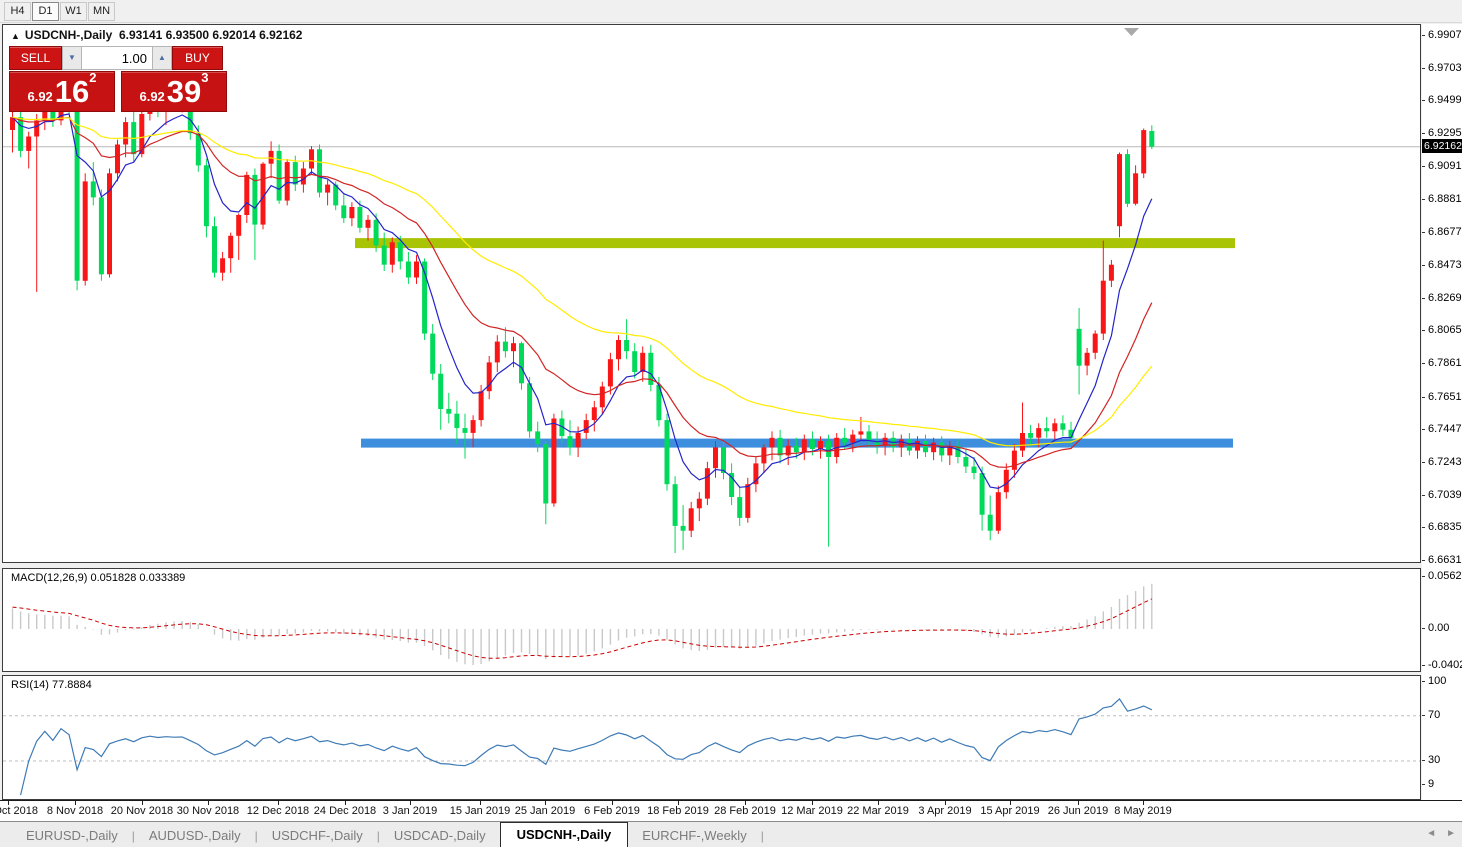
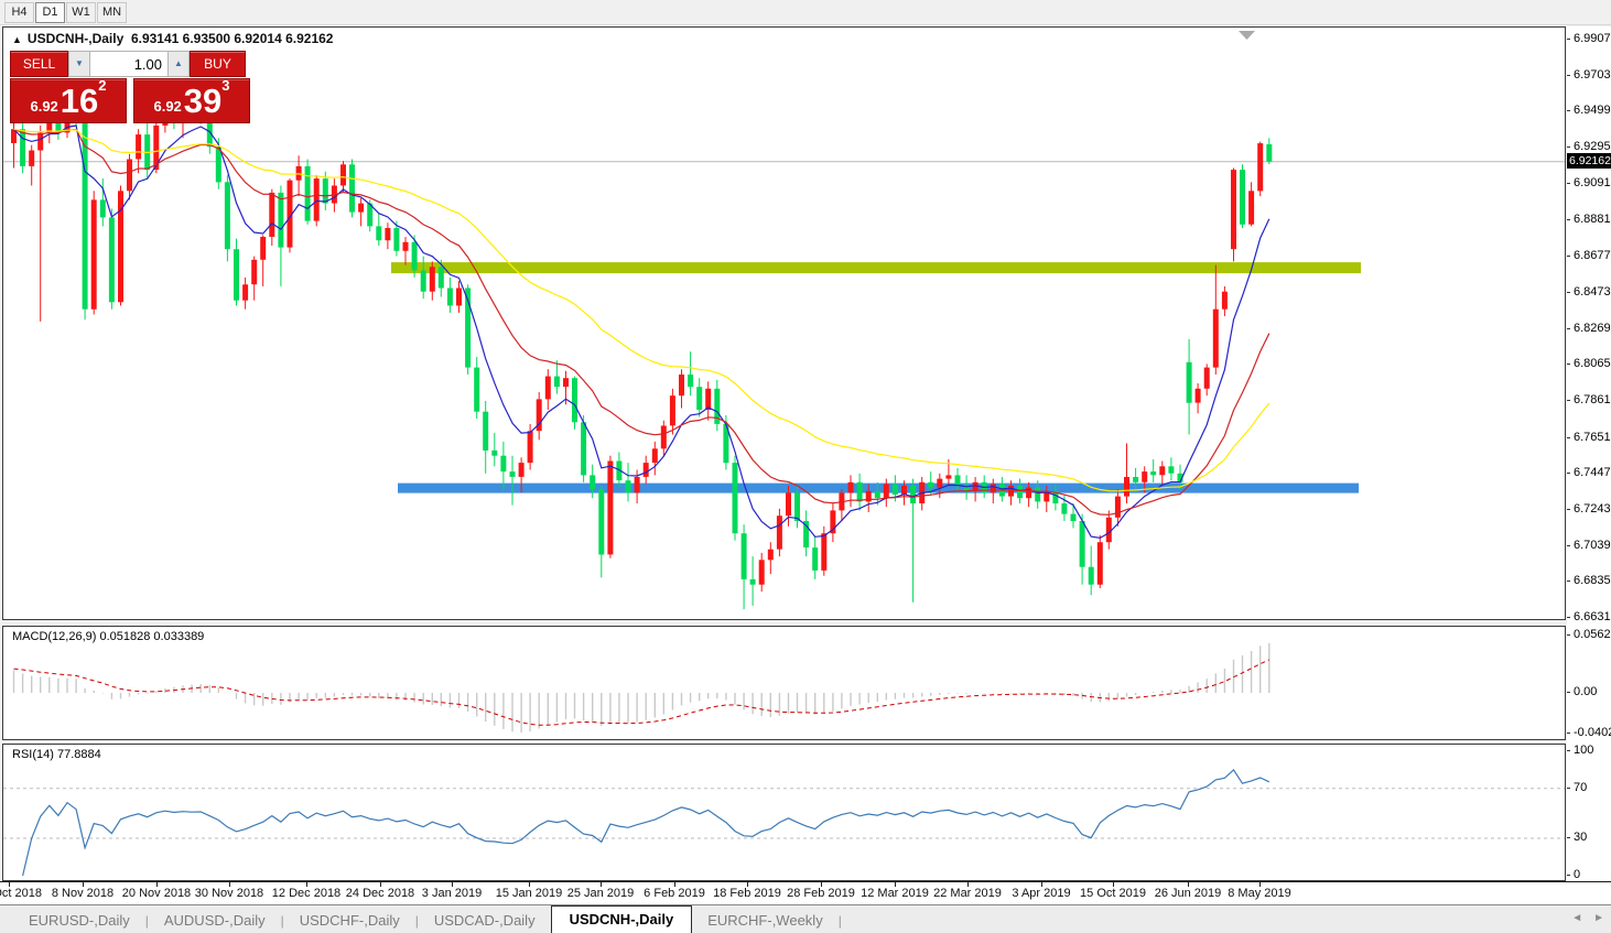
  H4
  D1
  W1
  MN
  ▲ USDCNH-,Daily 6.93141 6.93500 6.92014 6.92162
  SELL
  ▼
  1.00
  ▲
  BUY
  6.92
  16
  2
  6.92
  39
  3
  MACD(12,26,9) 0.051828 0.033389
  RSI(14) 77.8884
  6.9907
  6.9703
  6.9499
  6.9295
  6.9091
  6.8881
  6.8677
  6.8473
  6.8269
  6.8065
  6.7861
  6.7651
  6.7447
  6.7243
  6.7039
  6.6835
  6.6631
  6.92162
  0.0562
  0.00
  100
  70
  30
- 9
+ 0
  8 Nov 2018
  20 Nov 2018
  30 Nov 2018
  12 Dec 2018
  24 Dec 2018
  3 Jan 2019
  15 Jan 2019
  25 Jan 2019
  6 Feb 2019
  18 Feb 2019
  28 Feb 2019
  12 Mar 2019
  22 Mar 2019
  3 Apr 2019
- 15 Apr 2019
+ 15 Oct 2019
  26 Jun 2019
  8 May 2019
  EURUSD-,Daily
  |
  AUDUSD-,Daily
  |
  USDCHF-,Daily
  |
  USDCAD-,Daily
  USDCNH-,Daily
  EURCHF-,Weekly
  |
  ◄
  ►
